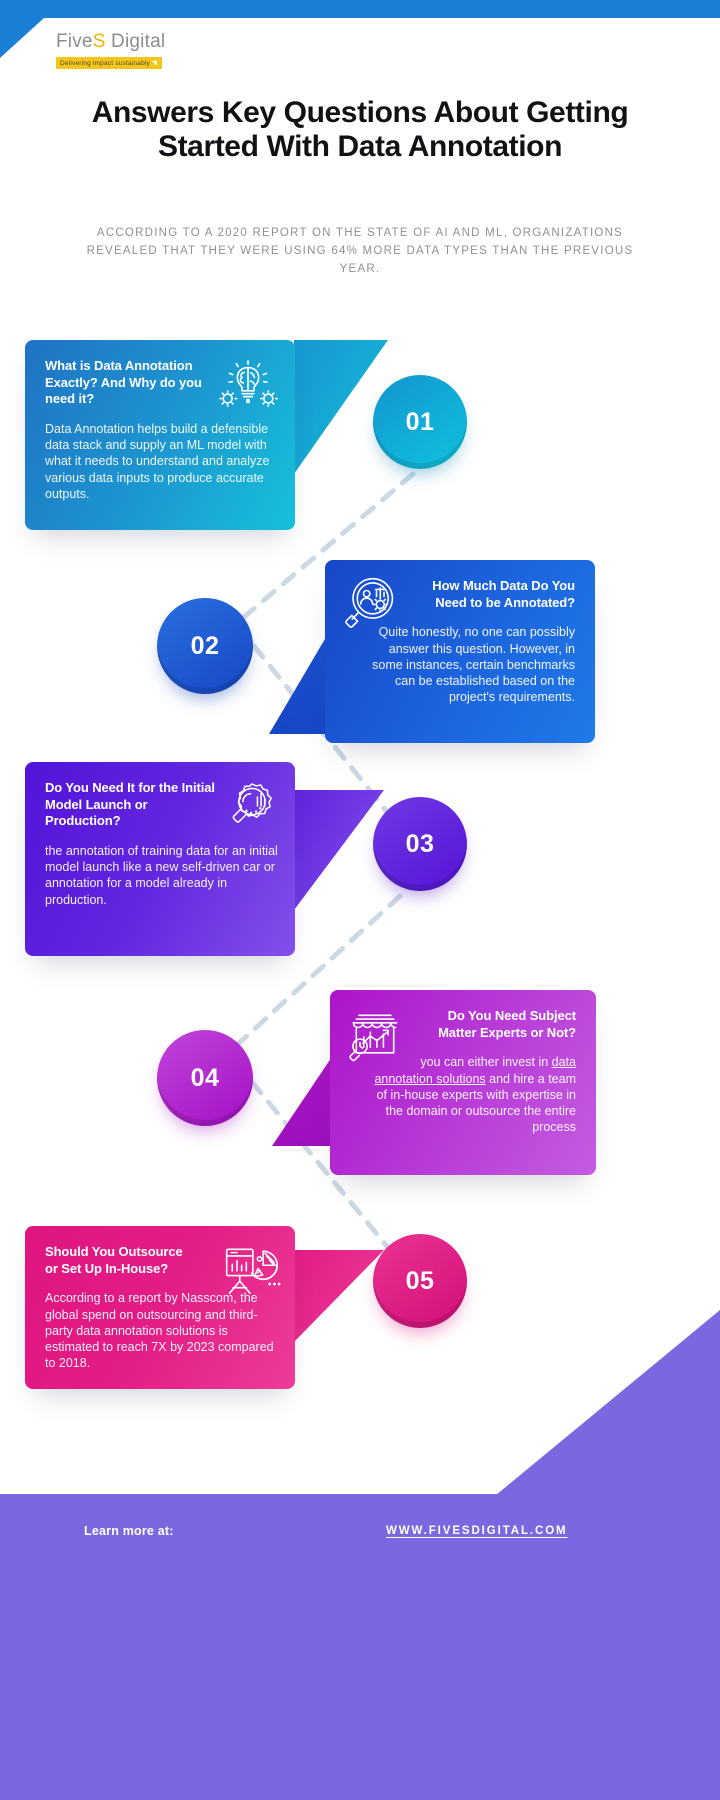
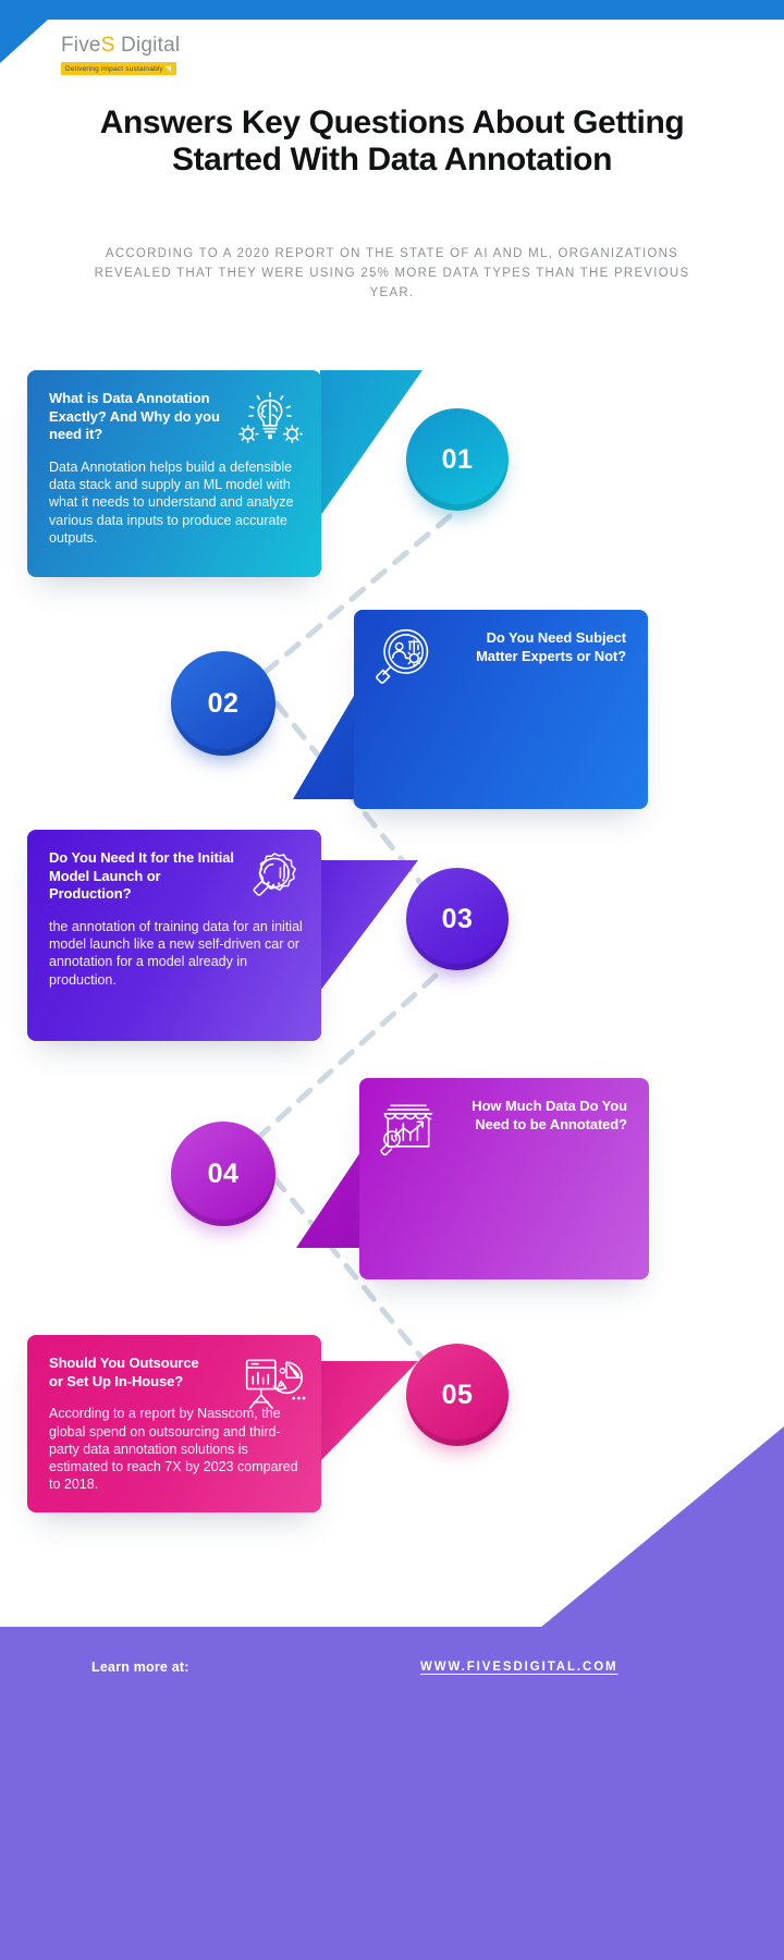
  FiveS Digital
  Answers Key Questions About Getting Started With Data Annotation
- ACCORDING TO A 2020 REPORT ON THE STATE OF AI AND ML, ORGANIZATIONS REVEALED THAT THEY WERE USING 64% MORE DATA TYPES THAN THE PREVIOUS YEAR.
+ ACCORDING TO A 2020 REPORT ON THE STATE OF AI AND ML, ORGANIZATIONS REVEALED THAT THEY WERE USING 25% MORE DATA TYPES THAN THE PREVIOUS YEAR.
  What is Data Annotation Exactly? And Why do you need it?
  Data Annotation helps build a defensible data stack and supply an ML model with what it needs to understand and analyze various data inputs to produce accurate outputs.
  01
- How Much Data Do You Need to be Annotated?
+ Do You Need Subject Matter Experts or Not?
- Quite honestly, no one can possibly answer this question. However, in some instances, certain benchmarks can be established based on the project's requirements.
  02
  Do You Need It for the Initial Model Launch or Production?
  the annotation of training data for an initial model launch like a new self-driven car or annotation for a model already in production.
  03
- Do You Need Subject Matter Experts or Not?
+ How Much Data Do You Need to be Annotated?
- you can either invest in data annotation solutions and hire a team of in-house experts with expertise in the domain or outsource the entire process
  04
  Should You Outsource or Set Up In-House?
  According to a report by Nasscom, the global spend on outsourcing and third-party data annotation solutions is estimated to reach 7X by 2023 compared to 2018.
  05
  Learn more at:
  WWW.FIVESDIGITAL.COM
